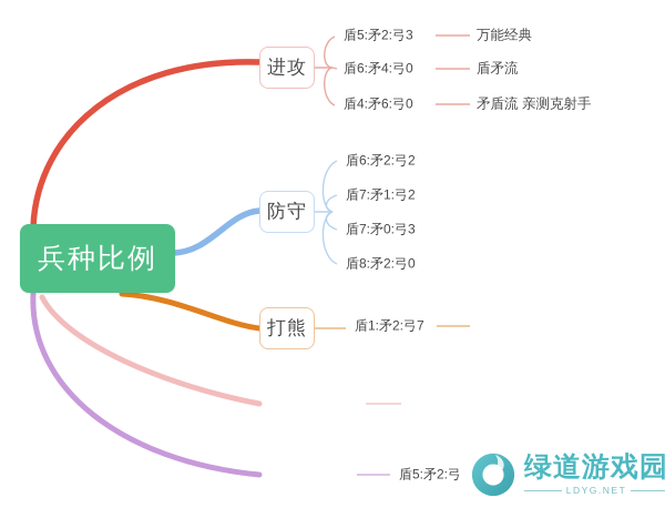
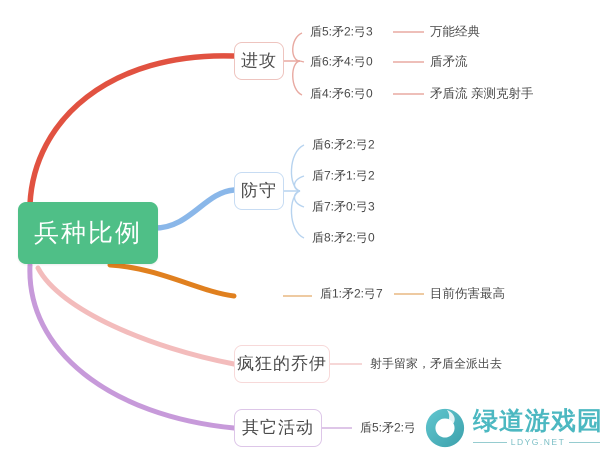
  兵种比例
  进攻
  盾5:矛2:弓3
  盾6:矛4:弓0
  盾4:矛6:弓0
  万能经典
  盾矛流
  矛盾流 亲测克射手
  防守
  盾6:矛2:弓2
  盾7:矛1:弓2
  盾7:矛0:弓3
  盾8:矛2:弓0
- 打熊
  盾1:矛2:弓7
+ 目前伤害最高
+ 疯狂的乔伊
+ 射手留家，矛盾全派出去
+ 其它活动
  盾5:矛2:弓
  绿道游戏园
  LDYG.NET
